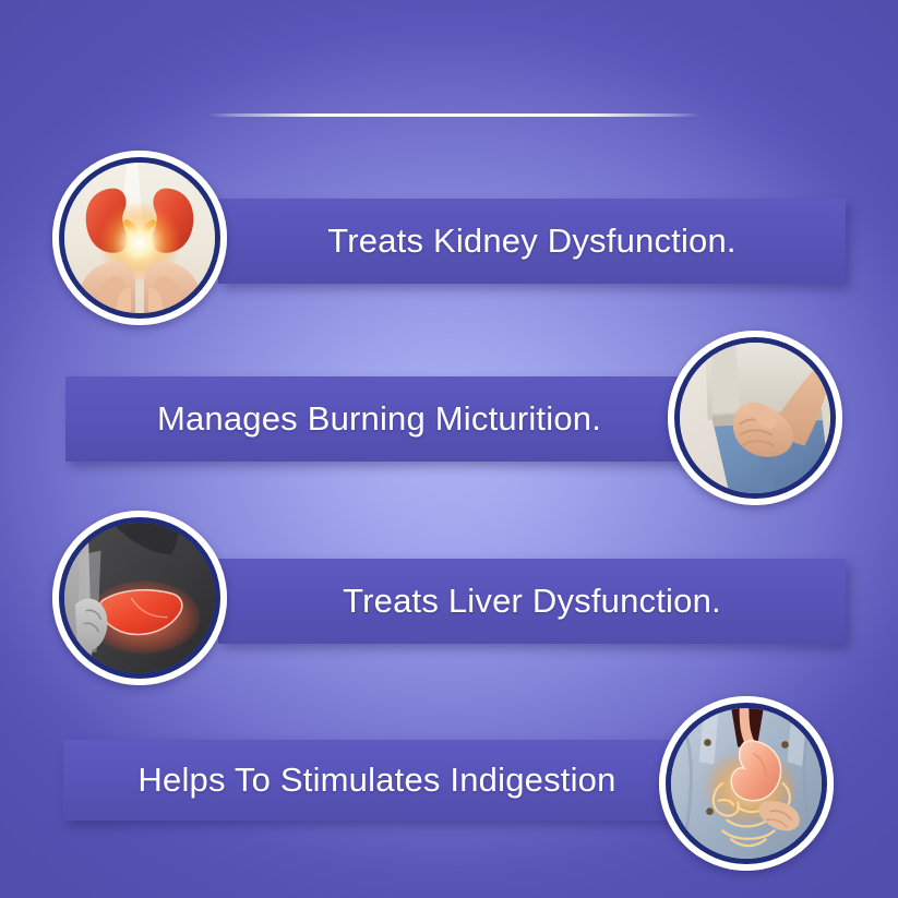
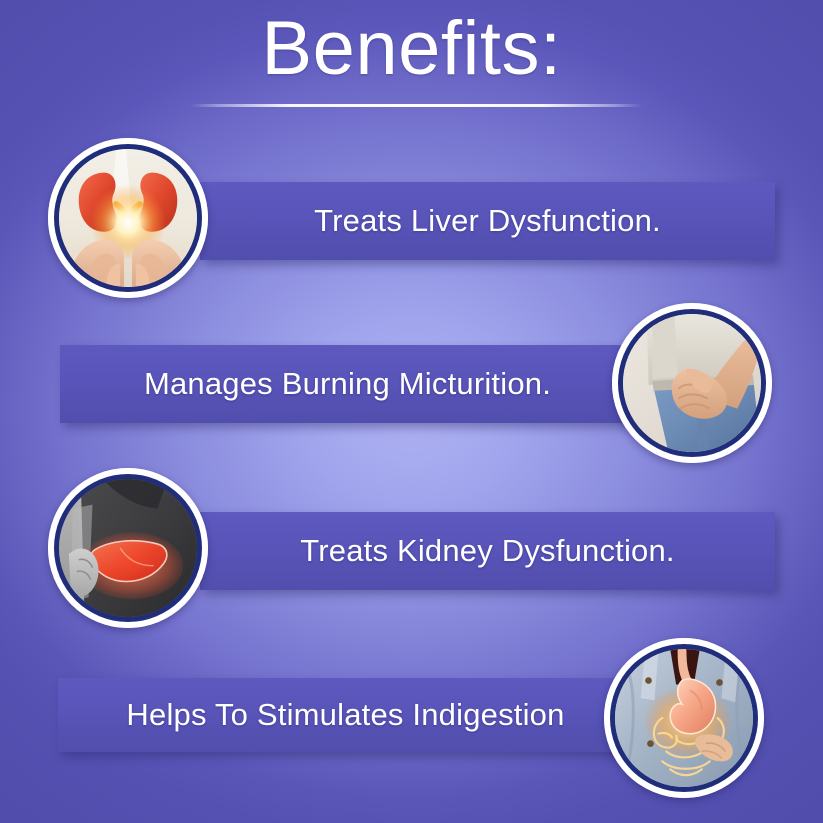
+ Benefits:
- Treats Kidney Dysfunction.
+ Treats Liver Dysfunction.
  Manages Burning Micturition.
- Treats Liver Dysfunction.
+ Treats Kidney Dysfunction.
  Helps To Stimulates Indigestion
